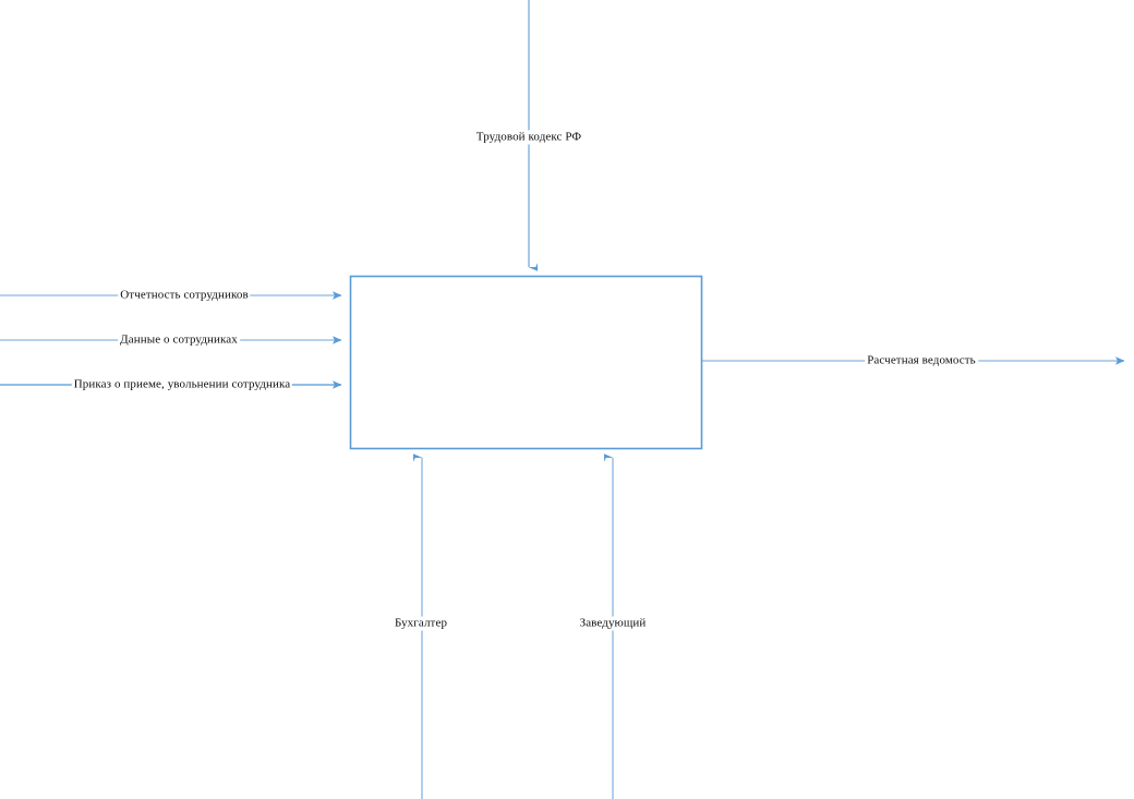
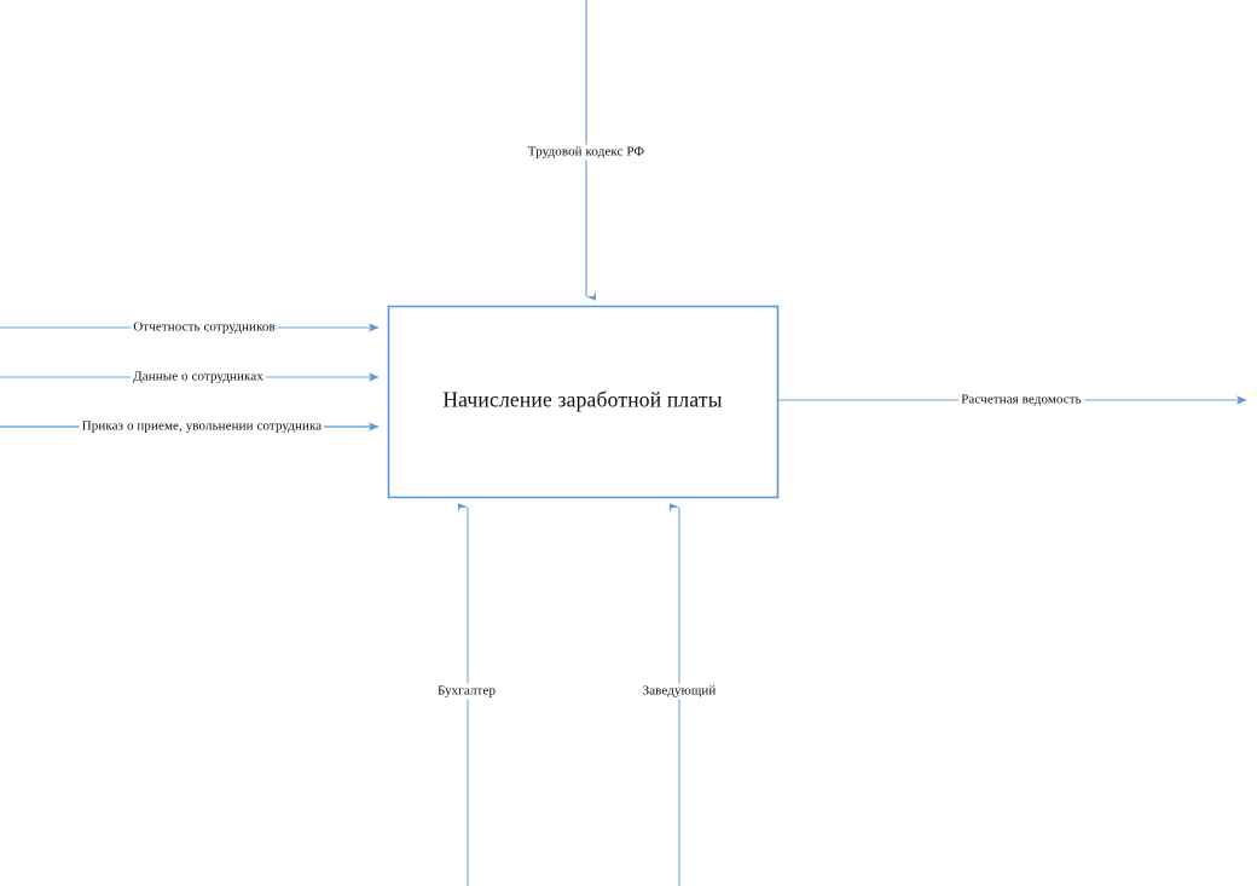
+ Начисление заработной платы
  Отчетность сотрудников
  Данные о сотрудниках
  Приказ о приеме, увольнении сотрудника
  Трудовой кодекс РФ
  Расчетная ведомость
  Бухгалтер
  Заведующий
